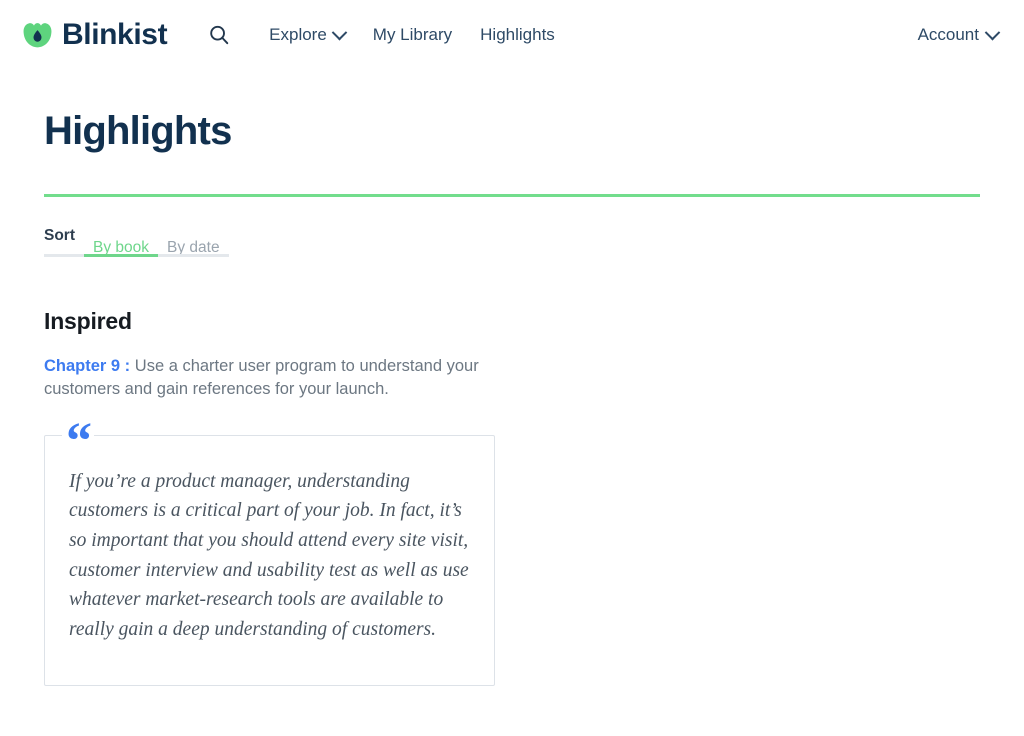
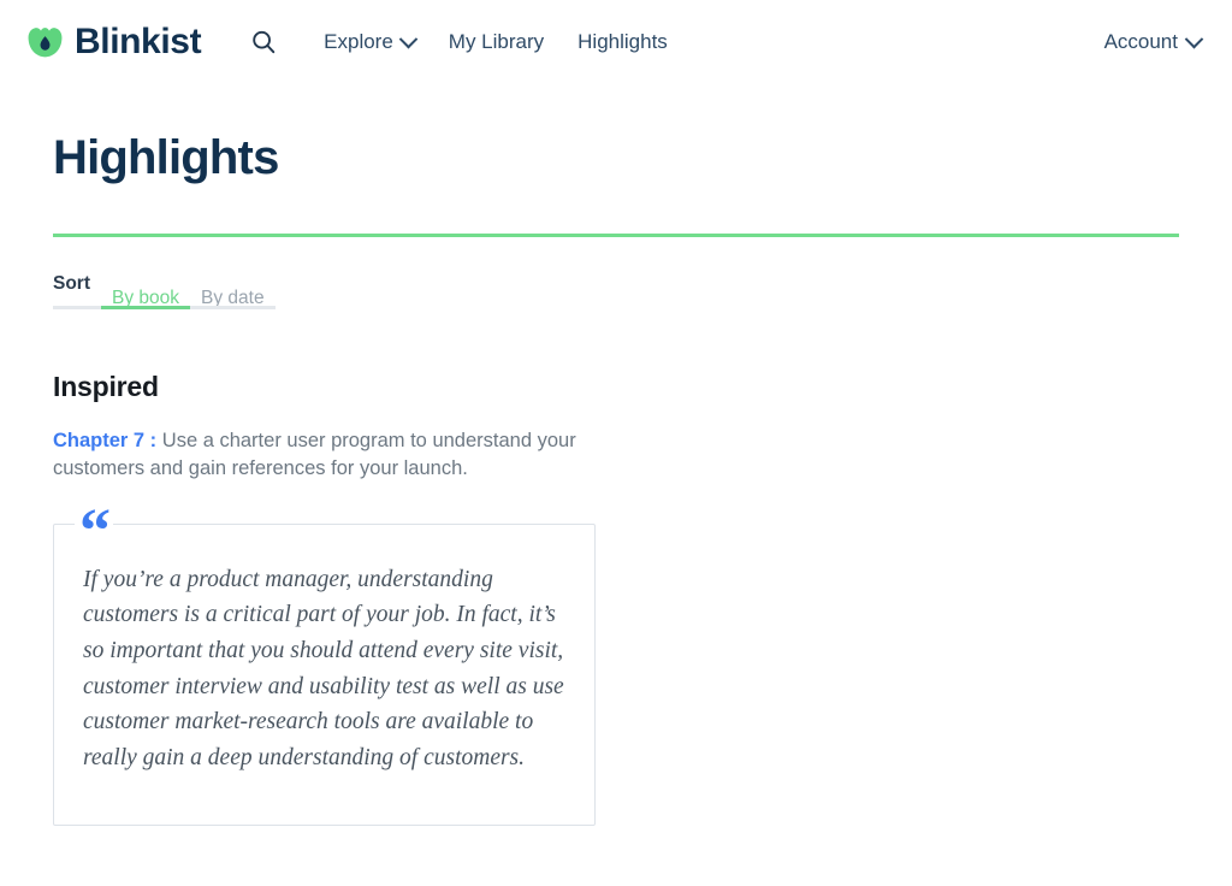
  Blinkist
  Explore
  My Library
  Highlights
  Account
  Highlights
  Sort
  By book
  By date
  Inspired
- Chapter 9 : Use a charter user program to understand your customers and gain references for your launch.
+ Chapter 7 : Use a charter user program to understand your customers and gain references for your launch.
  “
- If you’re a product manager, understanding customers is a critical part of your job. In fact, it’s so important that you should attend every site visit, customer interview and usability test as well as use whatever market-research tools are available to really gain a deep understanding of customers.
+ If you’re a product manager, understanding customers is a critical part of your job. In fact, it’s so important that you should attend every site visit, customer interview and usability test as well as use customer market-research tools are available to really gain a deep understanding of customers.
